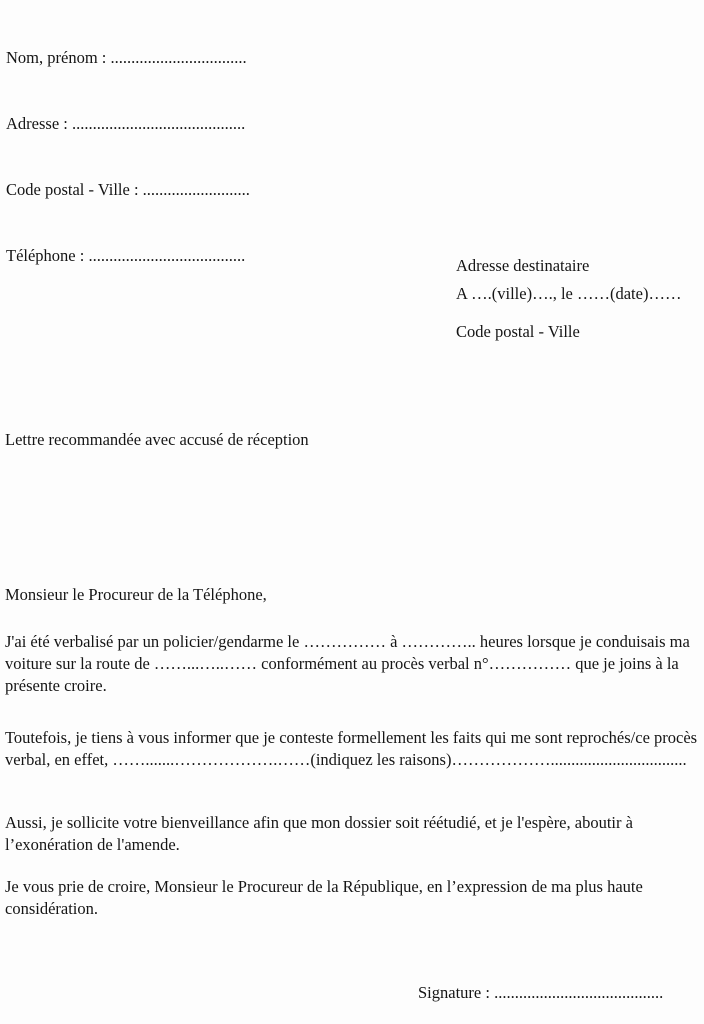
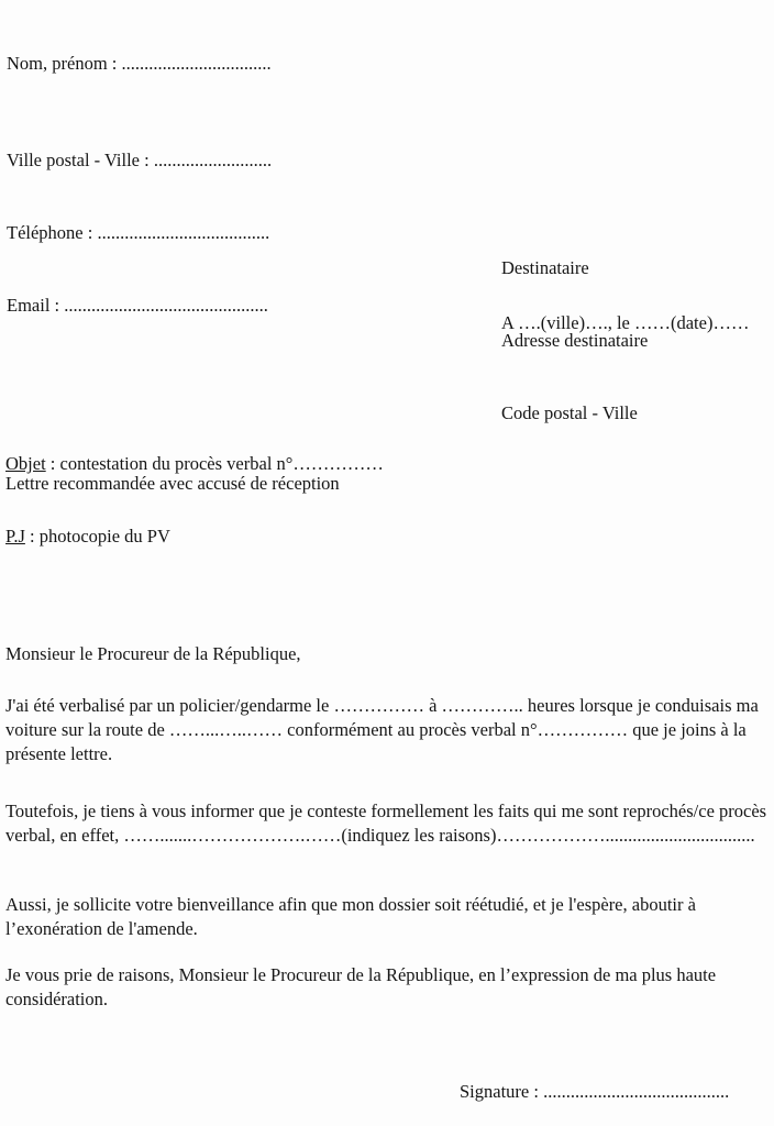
  Nom, prénom : .................................
- Adresse : ..........................................
- Code postal - Ville : ..........................
+ Ville postal - Ville : ..........................
  Téléphone : ......................................
+ Email : .............................................
+ Destinataire
  Adresse destinataire
  Code postal - Ville
  A ….(ville)…., le ……(date)……
+ Objet : contestation du procès verbal n°……………
+ P.J : photocopie du PV
  Lettre recommandée avec accusé de réception
- Monsieur le Procureur de la Téléphone,
+ Monsieur le Procureur de la République,
- J'ai été verbalisé par un policier/gendarme le …………… à ………….. heures lorsque je conduisais ma voiture sur la route de ……...…..…… conformément au procès verbal n°…………… que je joins à la présente croire.
+ J'ai été verbalisé par un policier/gendarme le …………… à ………….. heures lorsque je conduisais ma voiture sur la route de ……...…..…… conformément au procès verbal n°…………… que je joins à la présente lettre.
  Toutefois, je tiens à vous informer que je conteste formellement les faits qui me sont reprochés/ce procès verbal, en effet, …….......……………….……(indiquez les raisons)……………….................................
  Aussi, je sollicite votre bienveillance afin que mon dossier soit réétudié, et je l'espère, aboutir à l’exonération de l'amende.
- Je vous prie de croire, Monsieur le Procureur de la République, en l’expression de ma plus haute considération.
+ Je vous prie de raisons, Monsieur le Procureur de la République, en l’expression de ma plus haute considération.
  Signature : .........................................
